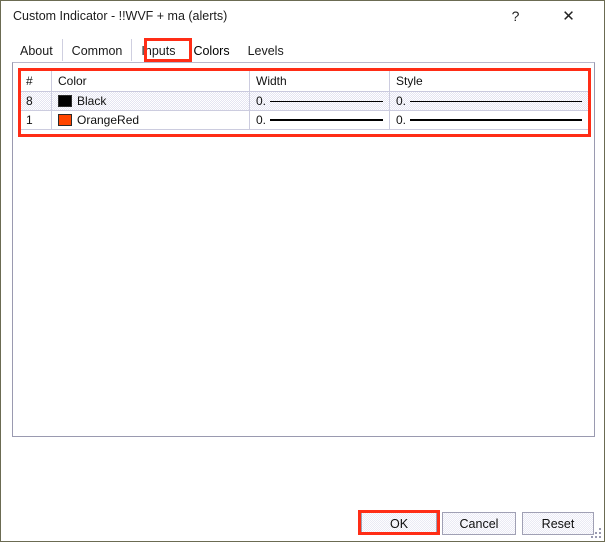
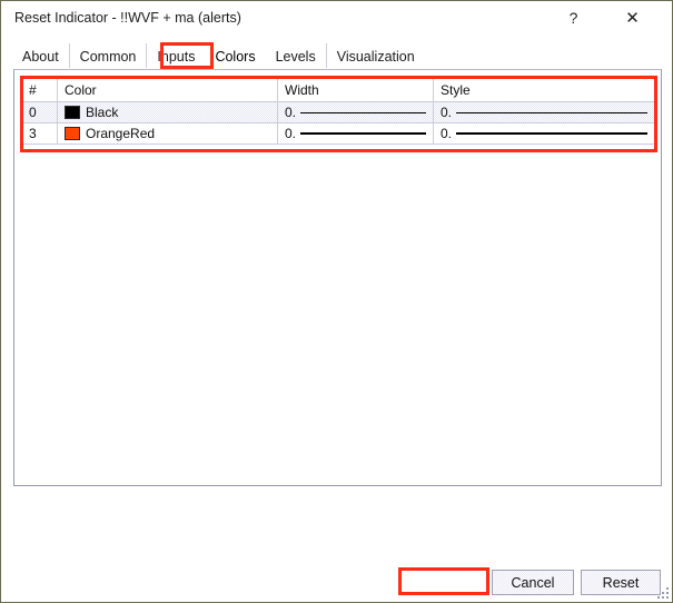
- Custom Indicator - !!WVF + ma (alerts)
+ Reset Indicator - !!WVF + ma (alerts)
  ?
  ✕
  About
  Common
  Inputs
  Colors
  Levels
+ Visualization
  #
  Color
  Width
  Style
- 8
+ 0
  Black
  0.
  0.
- 1
+ 3
  OrangeRed
  0.
  0.
- OK
  Cancel
  Reset
